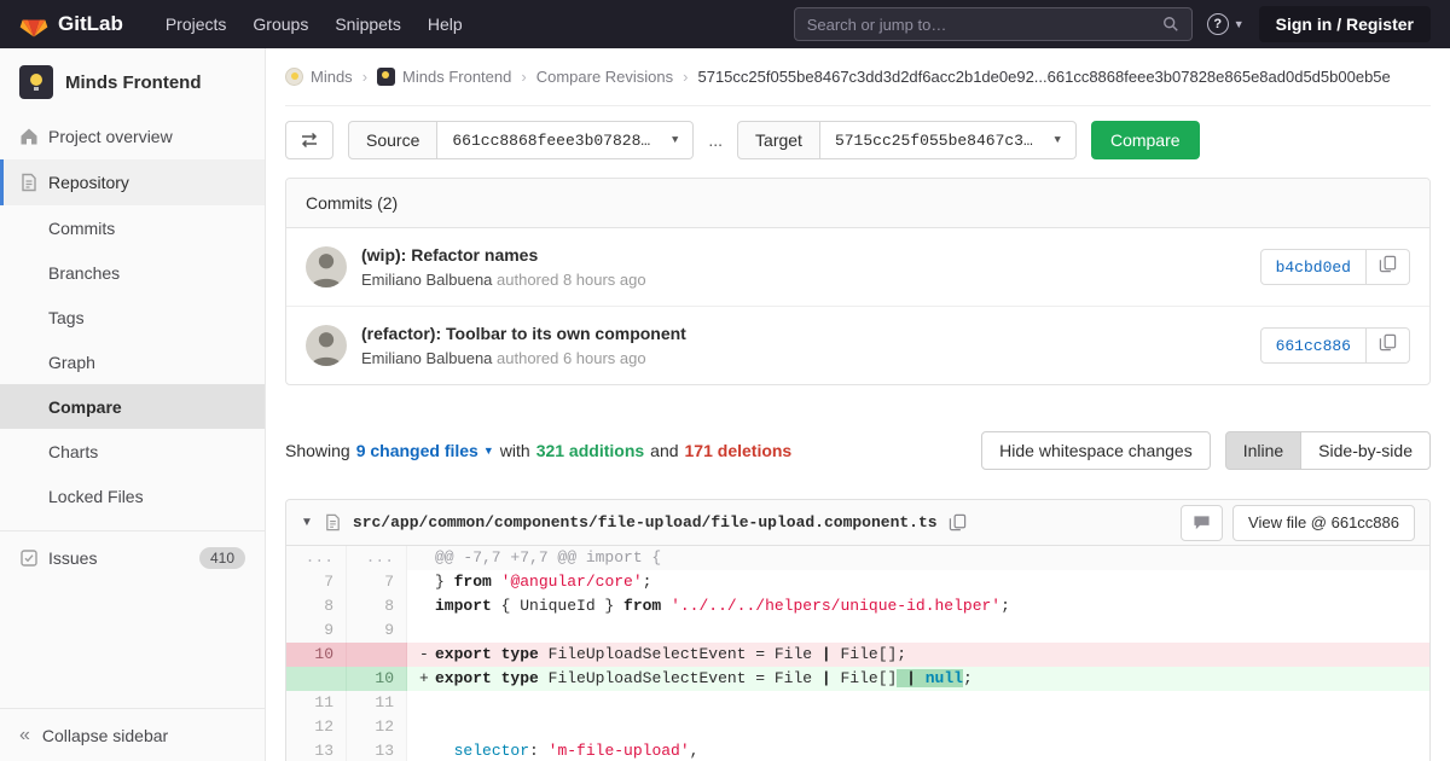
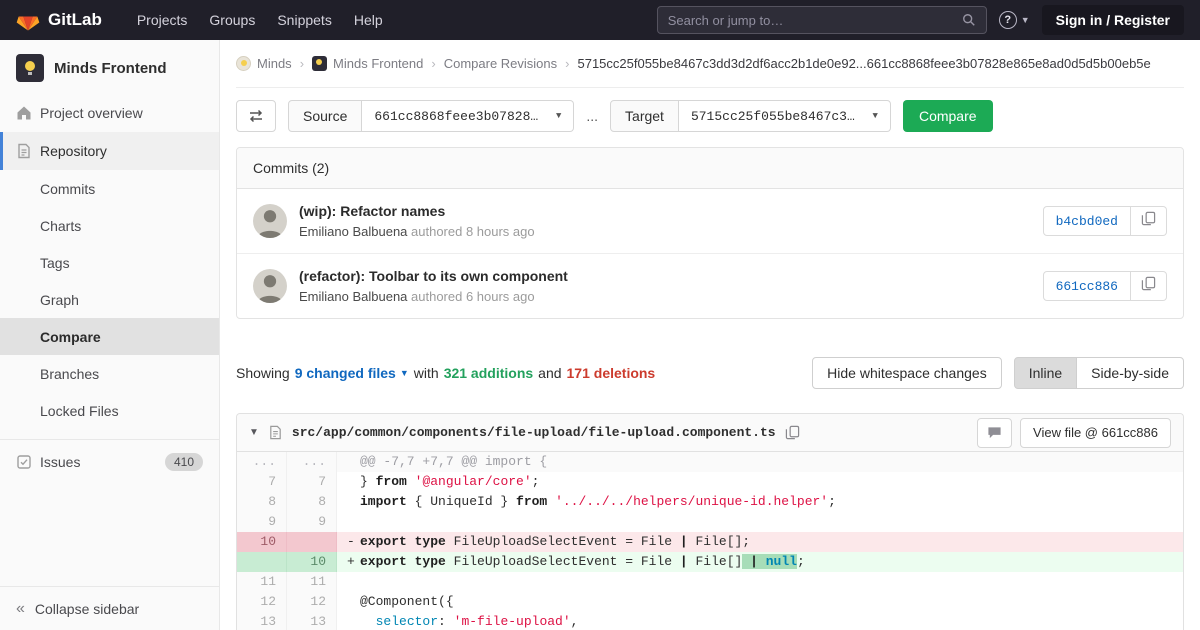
  GitLab
  Projects
  Groups
  Snippets
  Help
  Search or jump to…
  ?
  ▼
  Sign in / Register
  Minds Frontend
  Project overview
  Repository
  Commits
- Branches
+ Charts
  Tags
  Graph
  Compare
- Charts
+ Branches
  Locked Files
  Issues
  410
  «
  Collapse sidebar
  Minds
  ›
  Minds Frontend
  ›
  Compare Revisions
  ›
  5715cc25f055be8467c3dd3d2df6acc2b1de0e92...661cc8868feee3b07828e865e8ad0d5d5b00eb5e
  Source
  661cc8868feee3b07828…
  ▼
  ...
  Target
  5715cc25f055be8467c3…
  ▼
  Compare
  Commits (2)
  (wip): Refactor names
  Emiliano Balbuena authored 8 hours ago
  b4cbd0ed
  (refactor): Toolbar to its own component
  Emiliano Balbuena authored 6 hours ago
  661cc886
  Showing
  9 changed files
  ▼
  with
  321 additions
  and
  171 deletions
  Hide whitespace changes
  Inline
  Side-by-side
  ▼
  src/app/common/components/file-upload/file-upload.component.ts
  View file @ 661cc886
  ...
  ...
  @@ -7,7 +7,7 @@ import {
  7
  7
  } from '@angular/core';
  8
  8
  import { UniqueId } from '../../../helpers/unique-id.helper';
  9
  9
  10
  - export type FileUploadSelectEvent = File | File[];
  10
  + export type FileUploadSelectEvent = File | File[] | null;
  11
  11
  12
  12
+ @Component({
  13
  13
  selector: 'm-file-upload',
